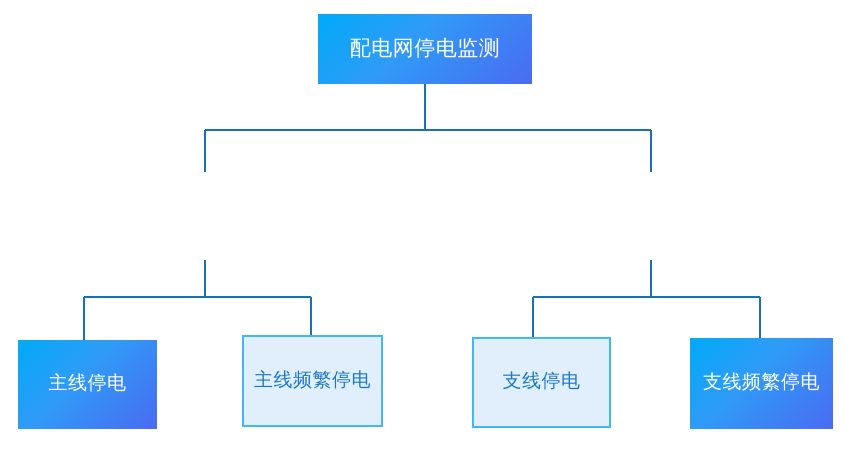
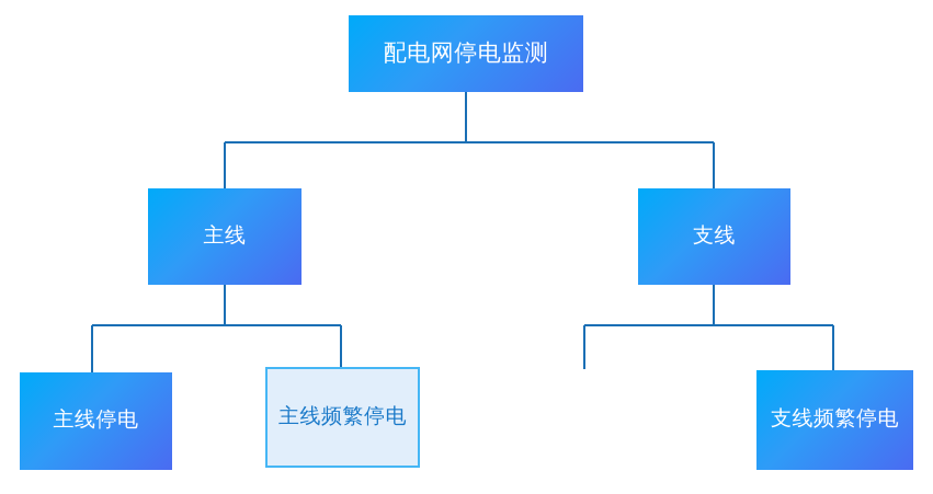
  配电网停电监测
+ 主线
+ 支线
  主线停电
  主线频繁停电
- 支线停电
  支线频繁停电
